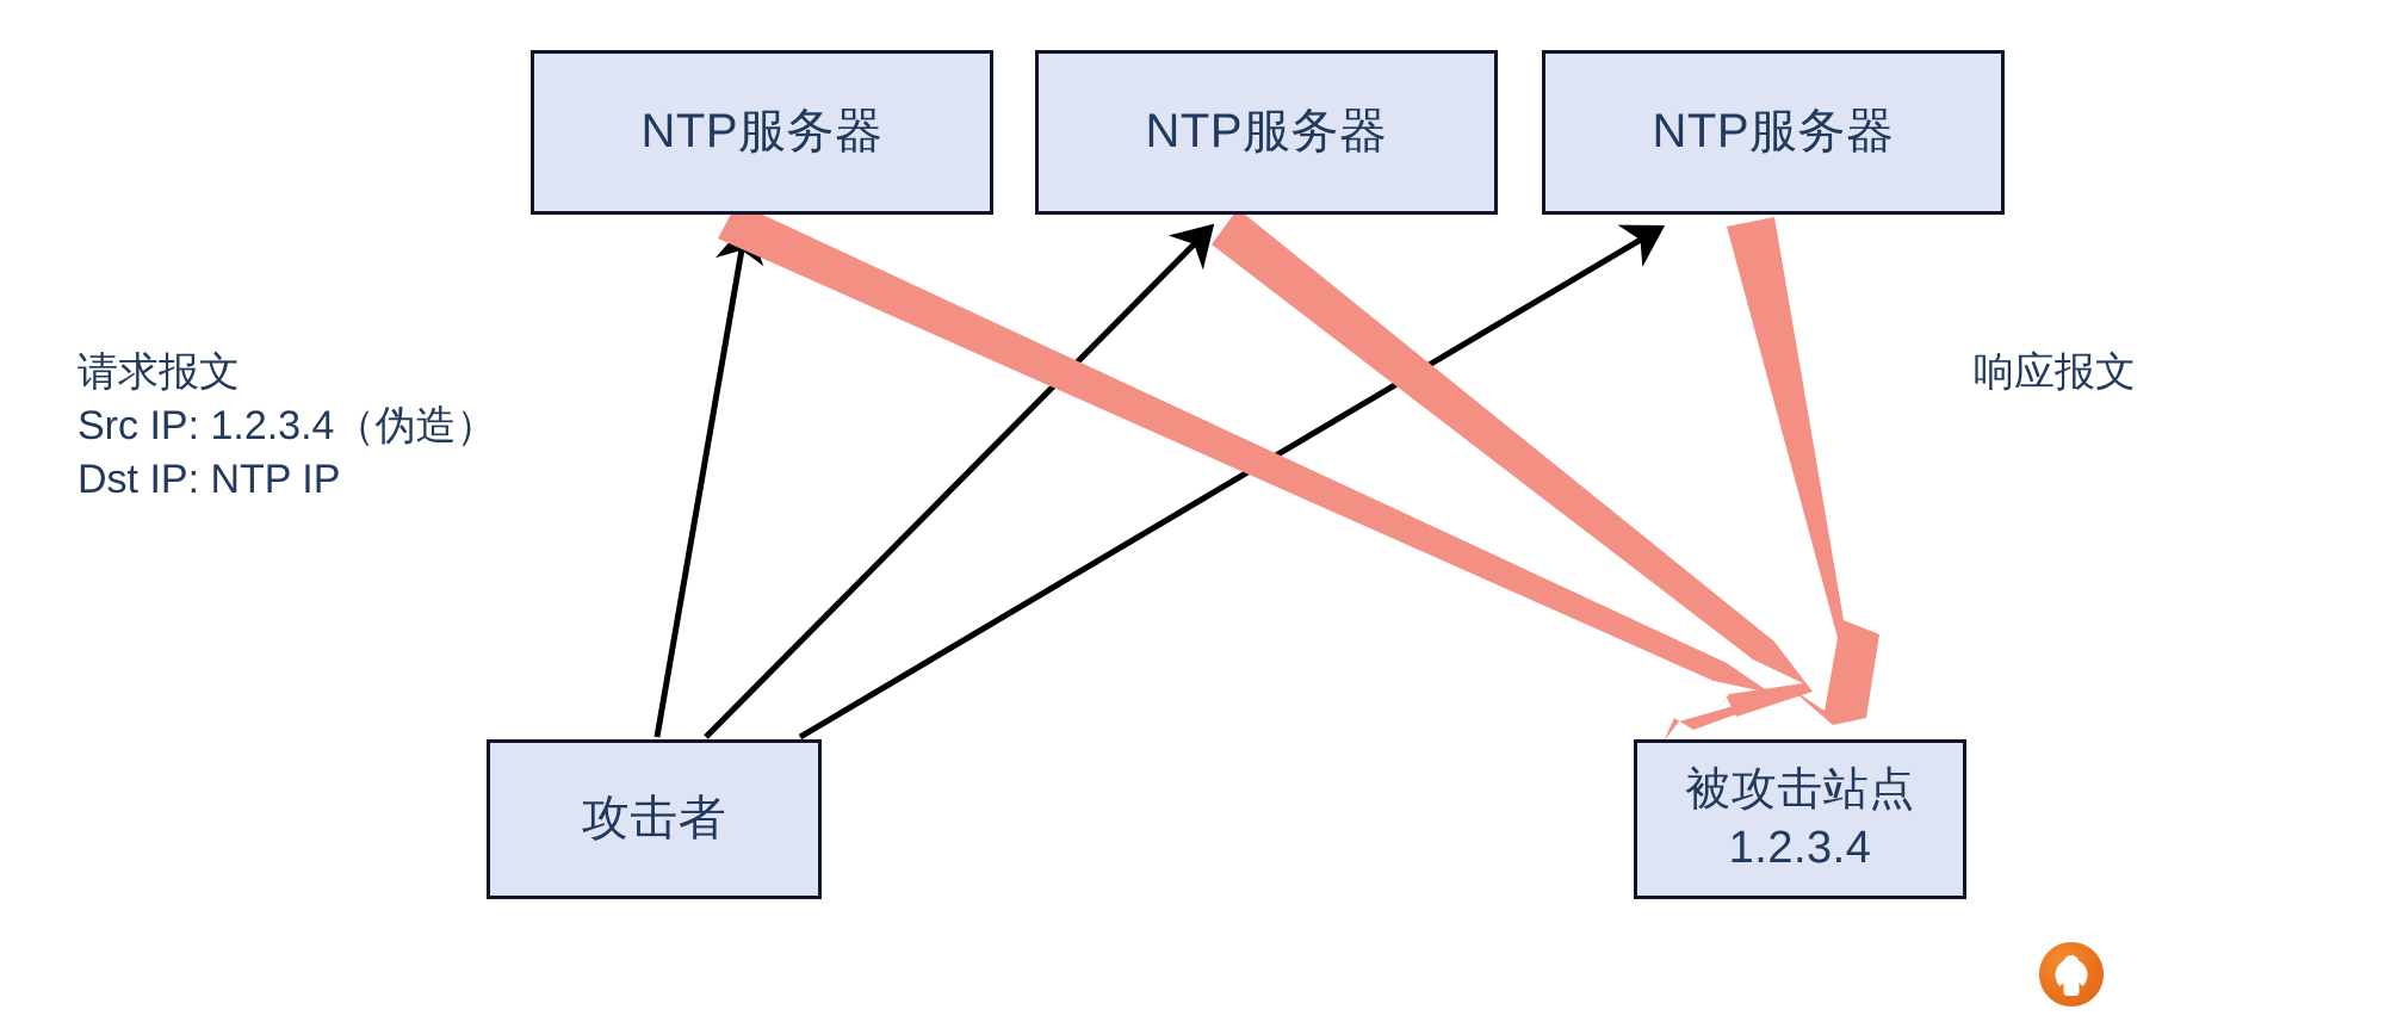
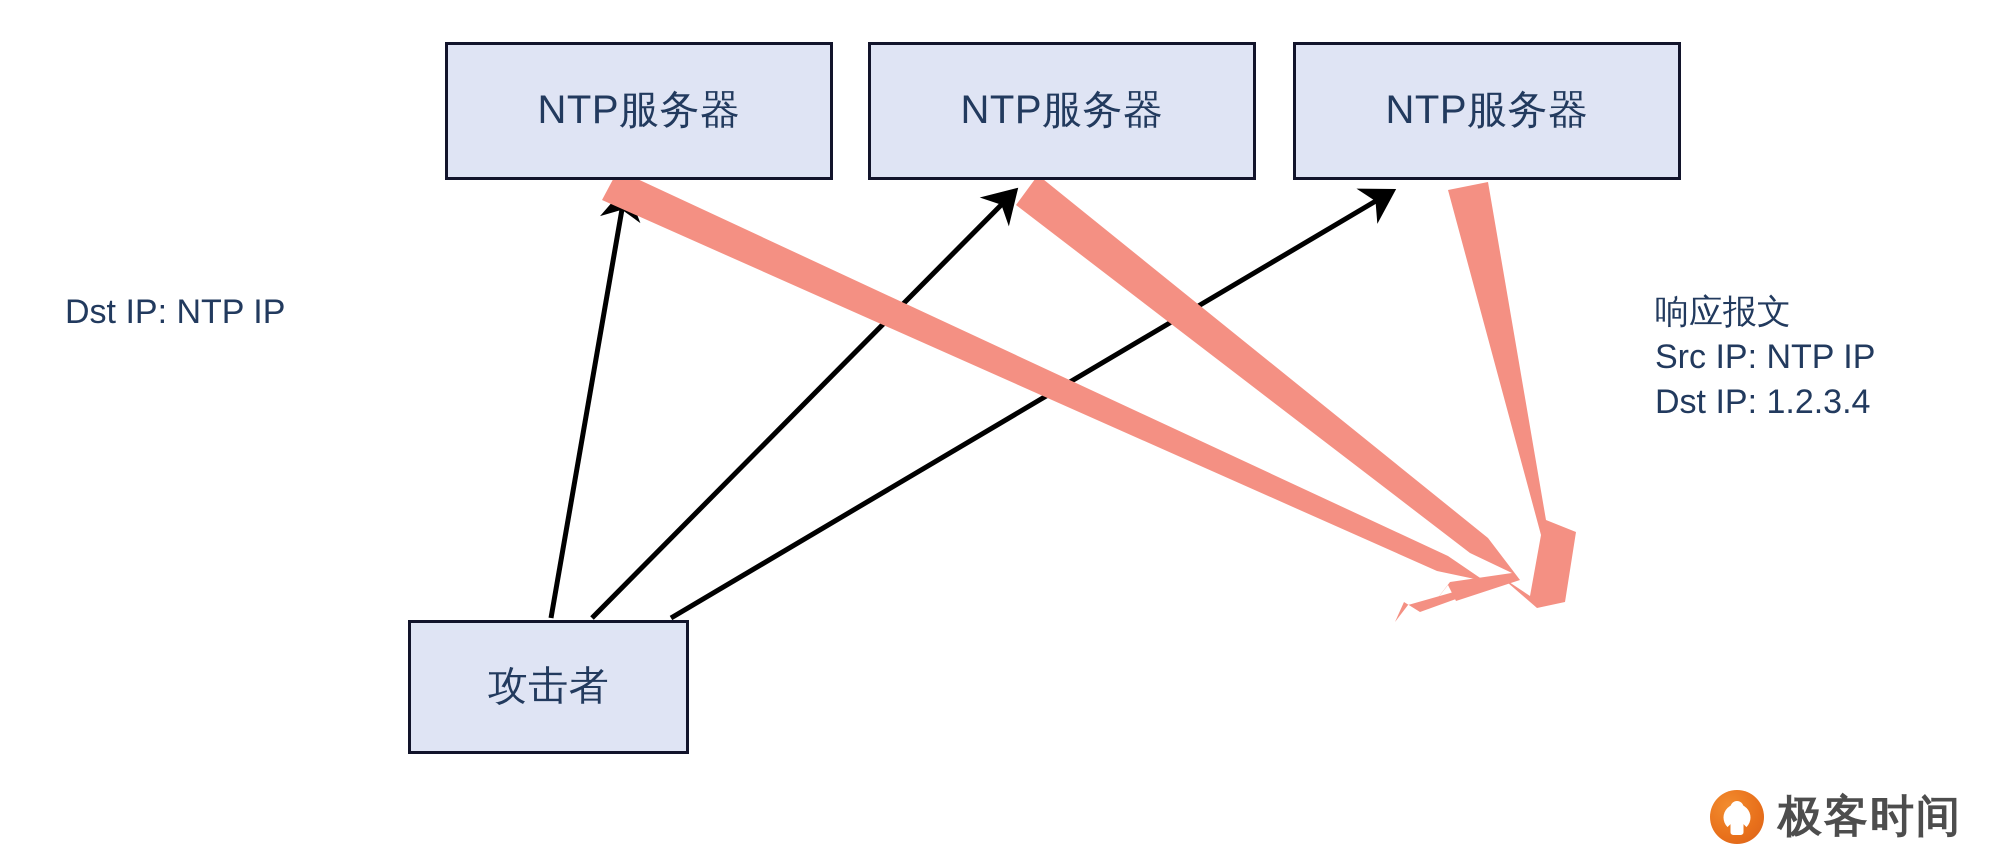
  NTP服务器
  NTP服务器
  NTP服务器
  攻击者
- 被攻击站点
- 1.2.3.4
- 请求报文
- Src IP: 1.2.3.4（伪造）
  Dst IP: NTP IP
  响应报文
+ Src IP: NTP IP
+ Dst IP: 1.2.3.4
+ 极客时间
